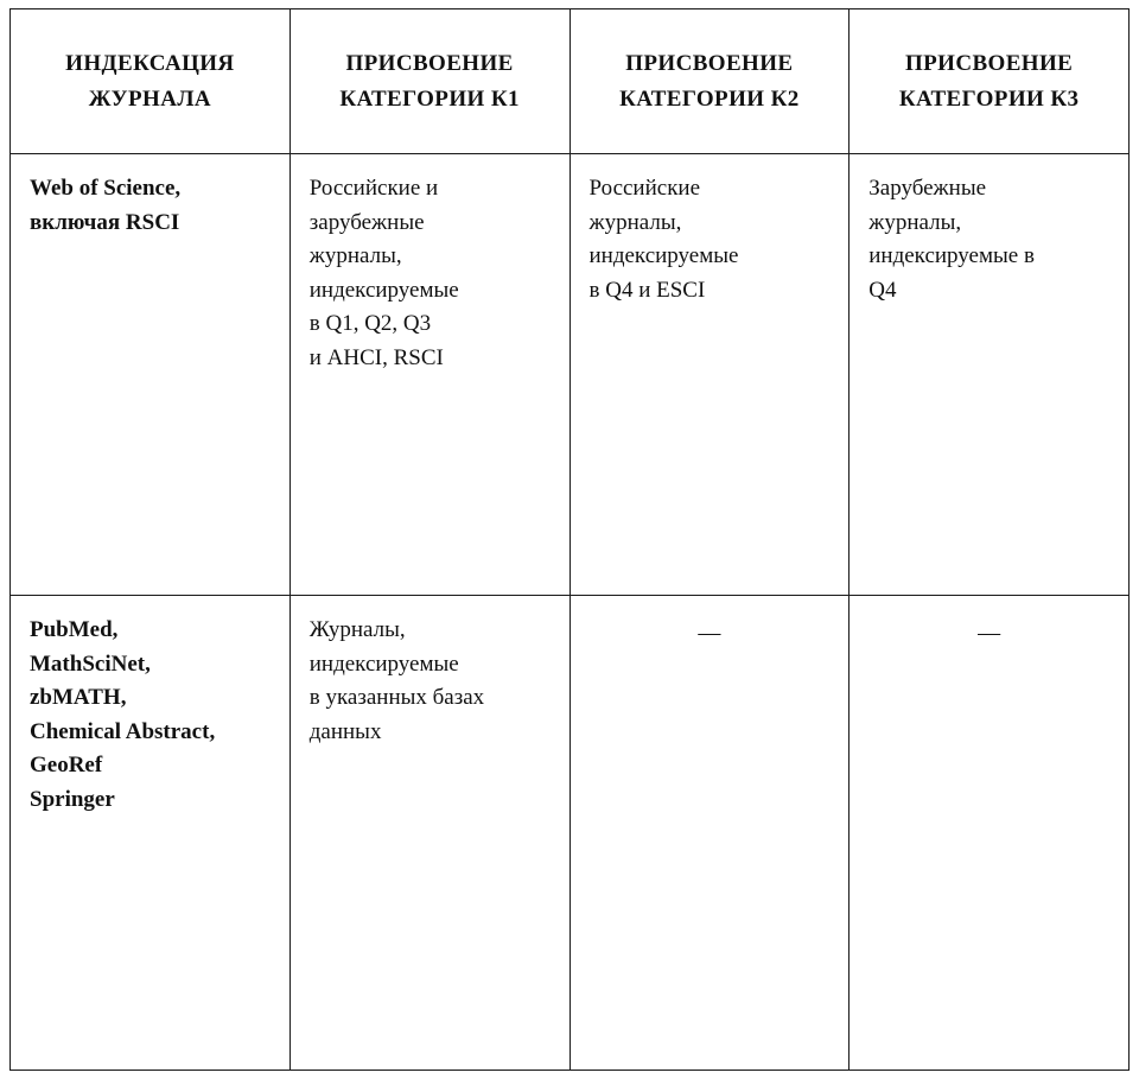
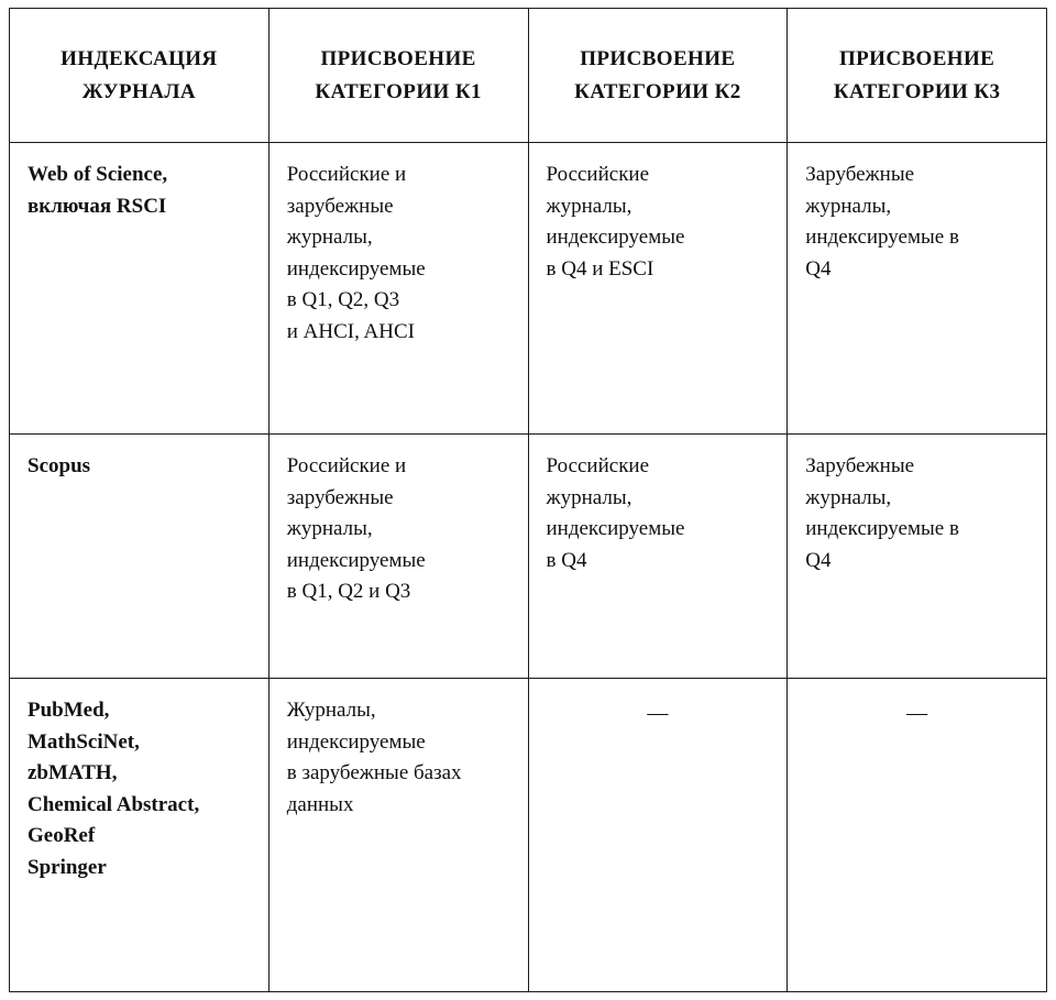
  ИНДЕКСАЦИЯ ЖУРНАЛА	ПРИСВОЕНИЕ КАТЕГОРИИ К1	ПРИСВОЕНИЕ КАТЕГОРИИ К2	ПРИСВОЕНИЕ КАТЕГОРИИ К3
- Web of Science, включая RSCI	Российские и зарубежные журналы, индексируемые в Q1, Q2, Q3 и AHCI, RSCI	Российские журналы, индексируемые в Q4 и ESCI	Зарубежные журналы, индексируемые в Q4
+ Web of Science, включая RSCI	Российские и зарубежные журналы, индексируемые в Q1, Q2, Q3 и AHCI, AHCI	Российские журналы, индексируемые в Q4 и ESCI	Зарубежные журналы, индексируемые в Q4
+ Scopus	Российские и зарубежные журналы, индексируемые в Q1, Q2 и Q3	Российские журналы, индексируемые в Q4	Зарубежные журналы, индексируемые в Q4
- PubMed, MathSciNet, zbMATH, Chemical Abstract, GeoRef Springer	Журналы, индексируемые в указанных базах данных	—	—
+ PubMed, MathSciNet, zbMATH, Chemical Abstract, GeoRef Springer	Журналы, индексируемые в зарубежные базах данных	—	—
